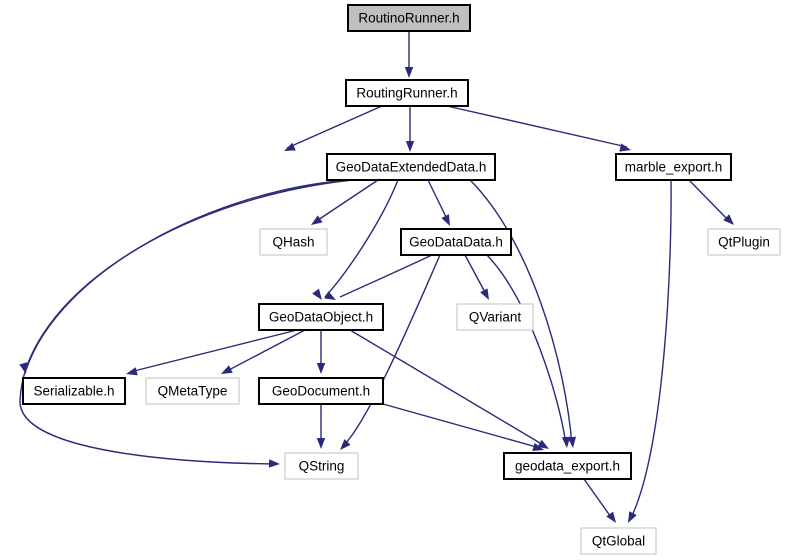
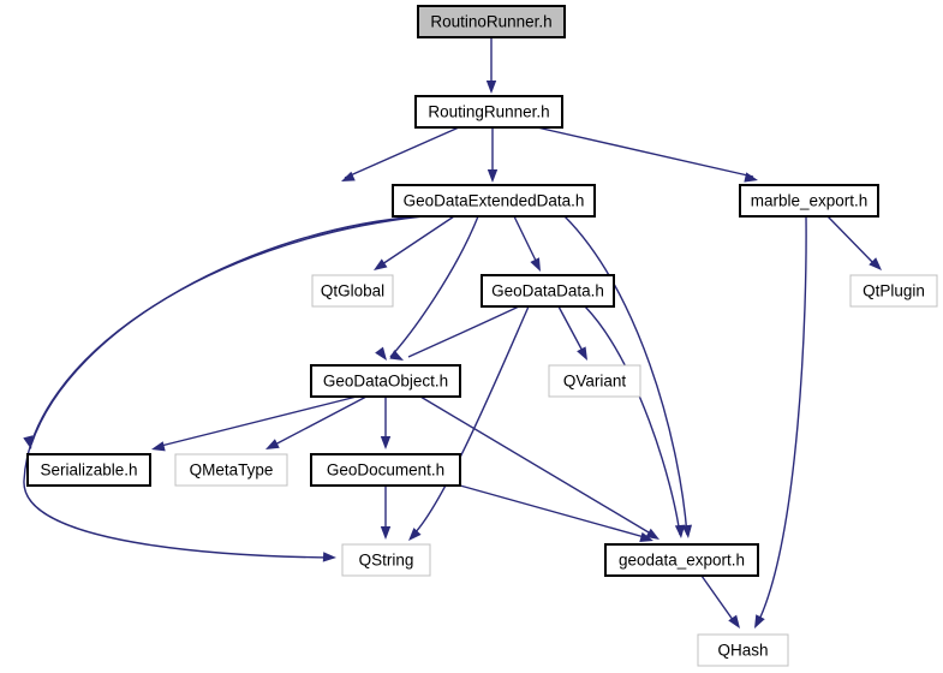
  RoutinoRunner.h
  RoutingRunner.h
  GeoDataExtendedData.h
  marble_export.h
- QHash
+ QtGlobal
  GeoDataData.h
  QtPlugin
  GeoDataObject.h
  QVariant
  Serializable.h
  QMetaType
  GeoDocument.h
  QString
  geodata_export.h
- QtGlobal
+ QHash
